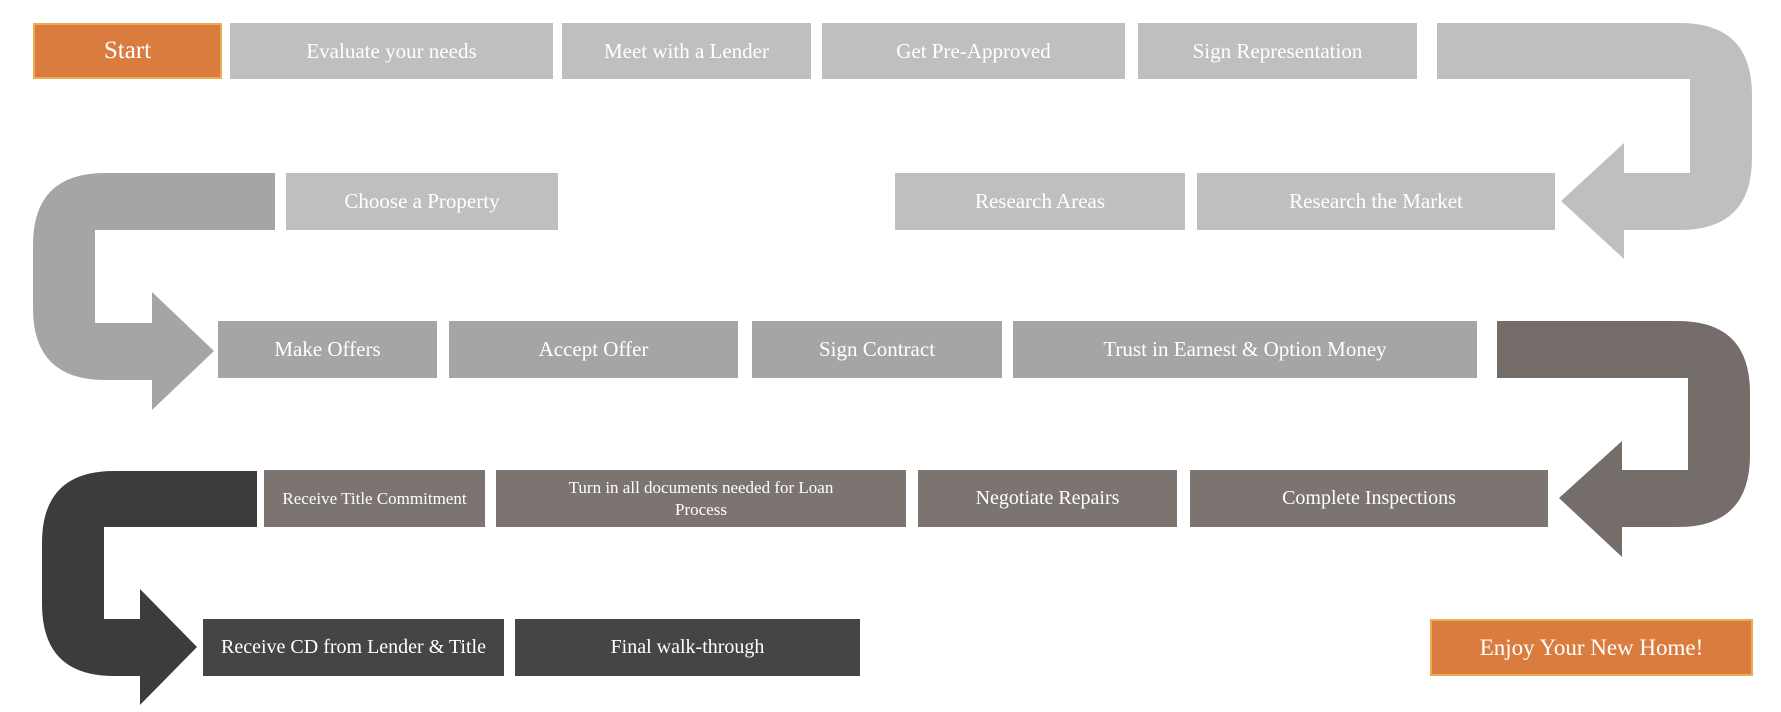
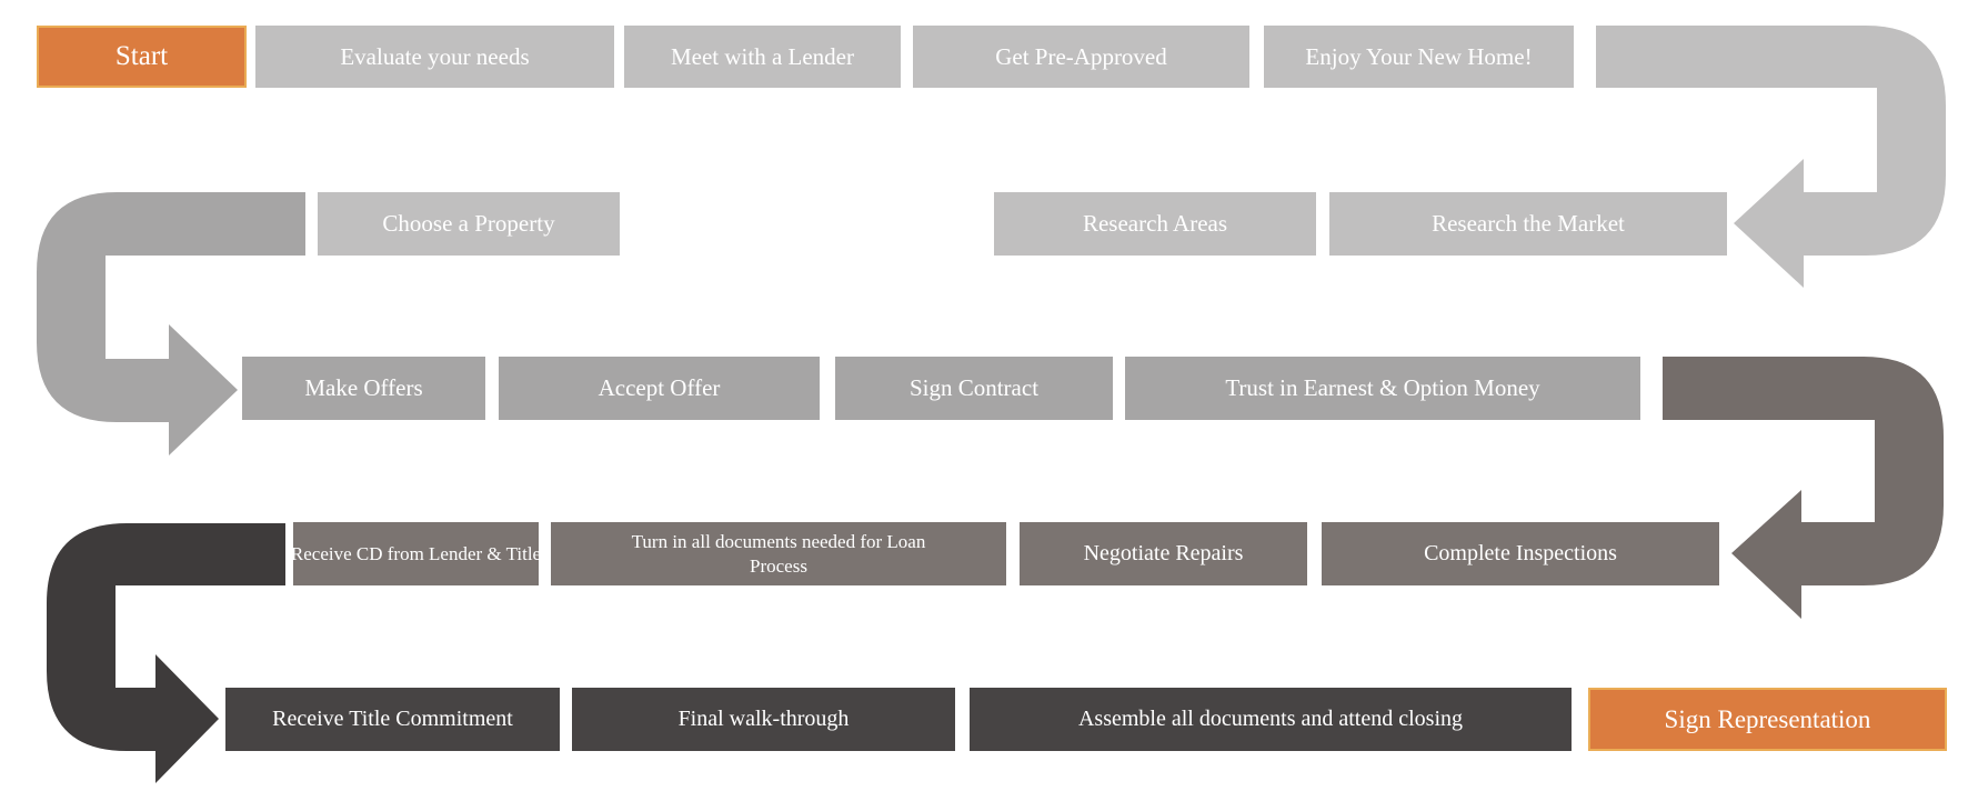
  Start
  Evaluate your needs
  Meet with a Lender
  Get Pre-Approved
- Sign Representation
+ Enjoy Your New Home!
  Choose a Property
  Research Areas
  Research the Market
  Make Offers
  Accept Offer
  Sign Contract
  Trust in Earnest & Option Money
- Receive Title Commitment
+ Receive CD from Lender & Title
  Turn in all documents needed for Loan Process
  Negotiate Repairs
  Complete Inspections
- Receive CD from Lender & Title
+ Receive Title Commitment
  Final walk-through
+ Assemble all documents and attend closing
- Enjoy Your New Home!
+ Sign Representation
